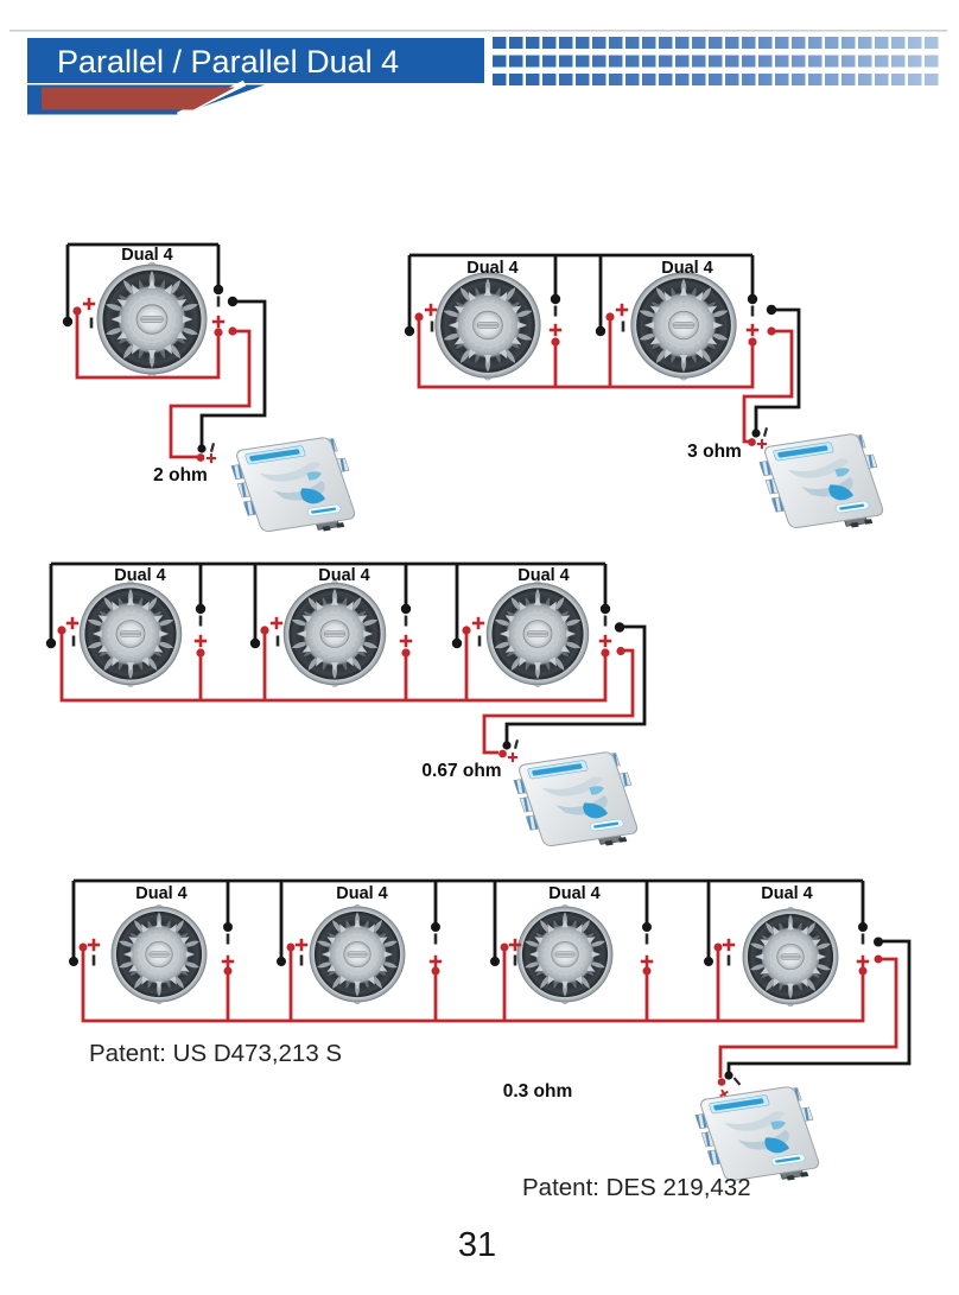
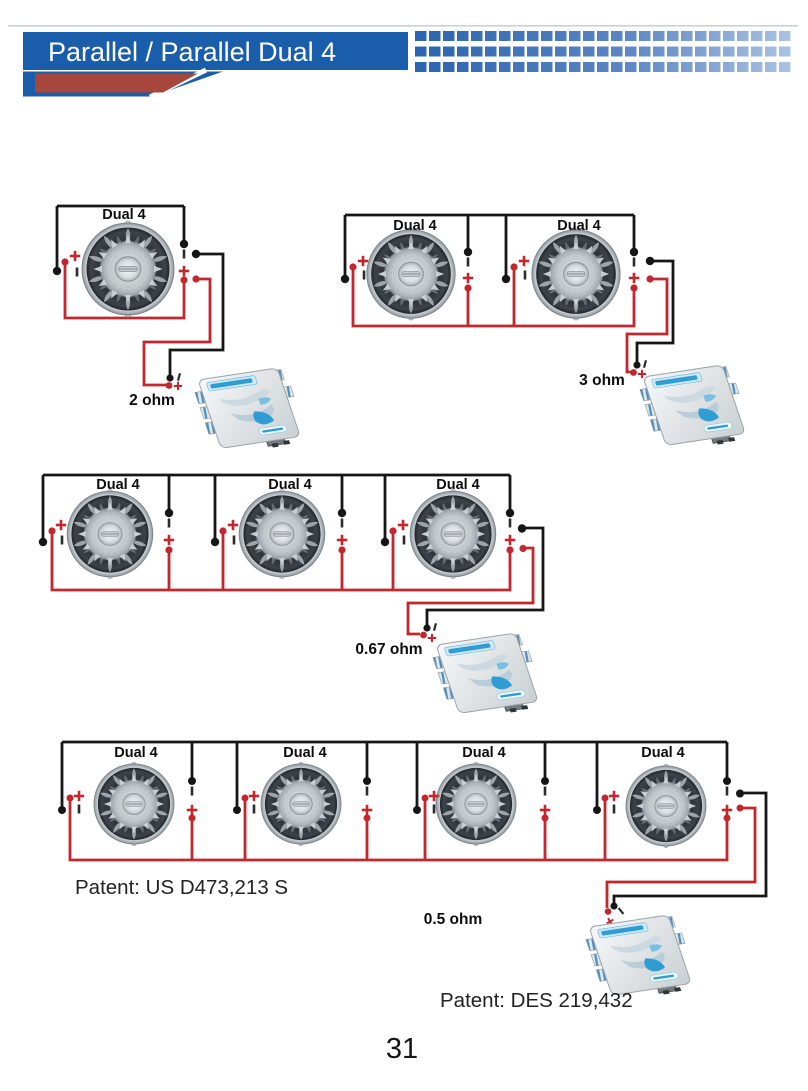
  Parallel / Parallel Dual 4
  Dual 4
  2 ohm
  Dual 4
  Dual 4
  3 ohm
  Dual 4
  Dual 4
  Dual 4
  0.67 ohm
  Dual 4
  Dual 4
  Dual 4
  Dual 4
- 0.3 ohm
+ 0.5 ohm
  Patent: US D473,213 S
  Patent: DES 219,432
  31
